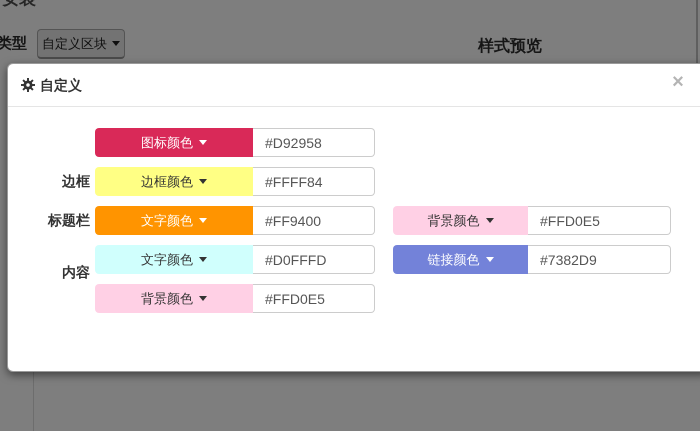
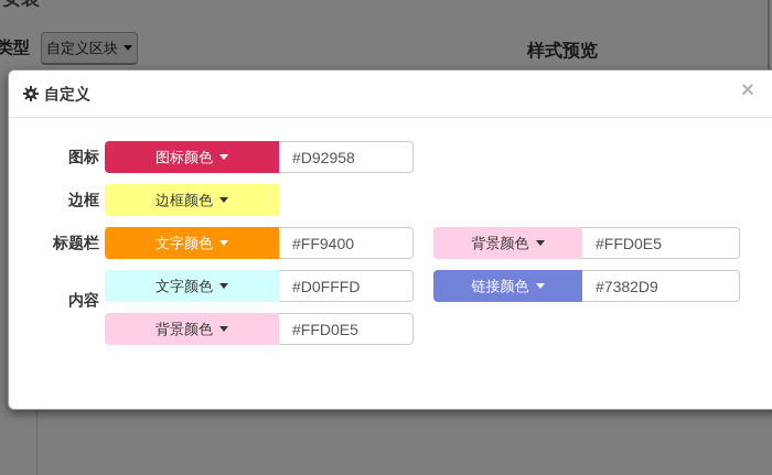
  类型
  自定义区块
  样式预览
  自定义
  ×
+ 图标
  边框
  标题栏
  内容
  图标颜色
  #D92958
  边框颜色
- #FFFF84
  文字颜色
  #FF9400
  背景颜色
  #FFD0E5
  文字颜色
  #D0FFFD
  链接颜色
  #7382D9
  背景颜色
  #FFD0E5
